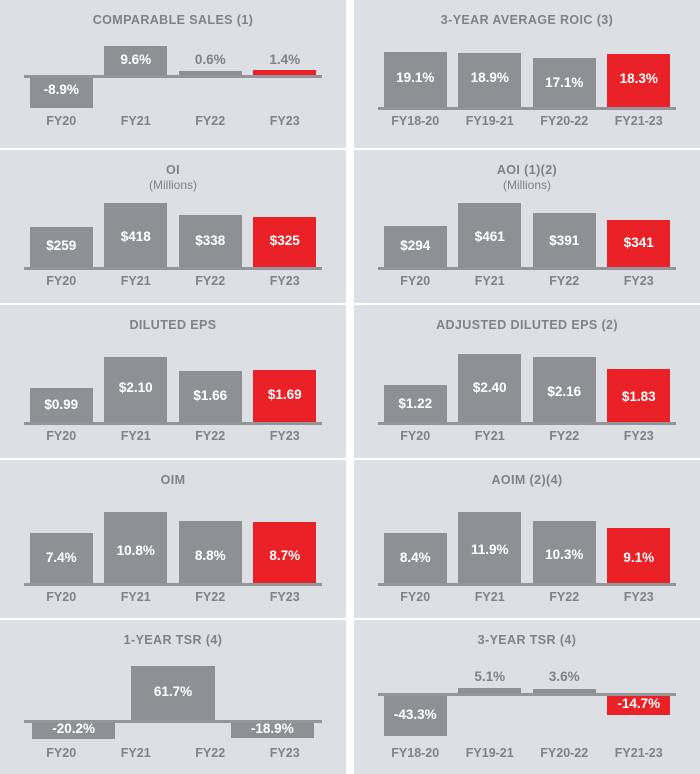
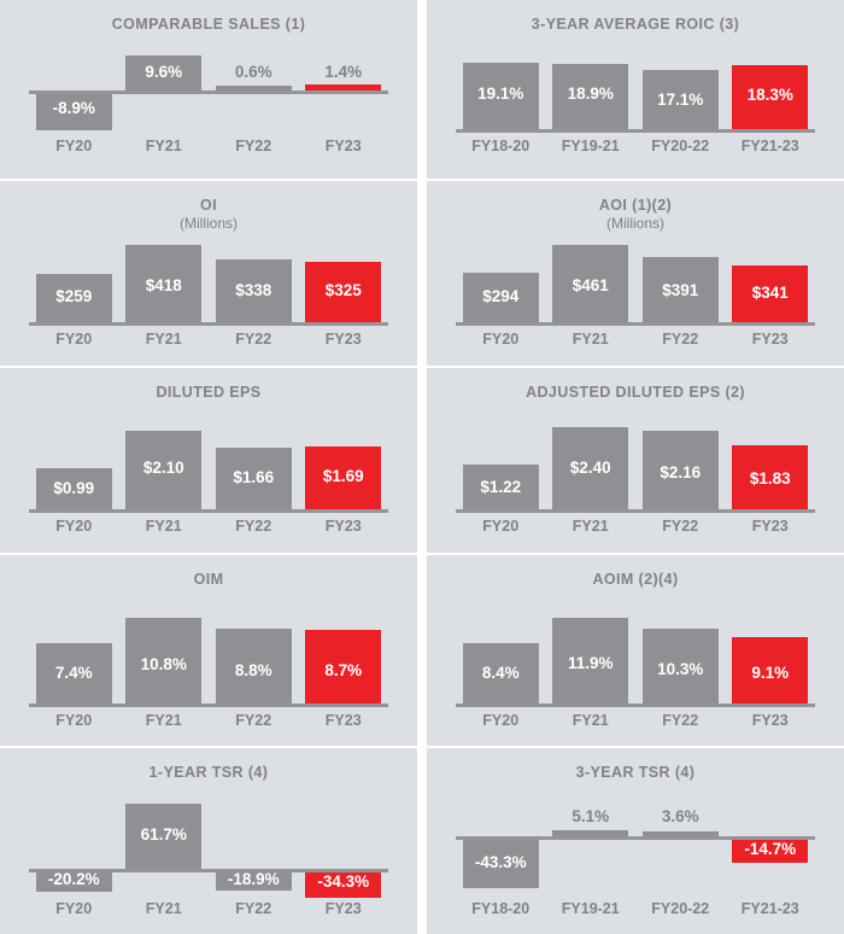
  COMPARABLE SALES (1)
  -8.9%
  9.6%
  0.6%
  1.4%
  FY20
  FY21
  FY22
  FY23
  3-YEAR AVERAGE ROIC (3)
  19.1%
  18.9%
  17.1%
  18.3%
  FY18-20
  FY19-21
  FY20-22
  FY21-23
  OI
  (Millions)
  $259
  $418
  $338
  $325
  FY20
  FY21
  FY22
  FY23
  AOI (1)(2)
  (Millions)
  $294
  $461
  $391
  $341
  FY20
  FY21
  FY22
  FY23
  DILUTED EPS
  $0.99
  $2.10
  $1.66
  $1.69
  FY20
  FY21
  FY22
  FY23
  ADJUSTED DILUTED EPS (2)
  $1.22
  $2.40
  $2.16
  $1.83
  FY20
  FY21
  FY22
  FY23
  OIM
  7.4%
  10.8%
  8.8%
  8.7%
  FY20
  FY21
  FY22
  FY23
  AOIM (2)(4)
  8.4%
  11.9%
  10.3%
  9.1%
  FY20
  FY21
  FY22
  FY23
  1-YEAR TSR (4)
  -20.2%
  61.7%
  -18.9%
+ -34.3%
  FY20
  FY21
  FY22
  FY23
  3-YEAR TSR (4)
  -43.3%
  5.1%
  3.6%
  -14.7%
  FY18-20
  FY19-21
  FY20-22
  FY21-23
